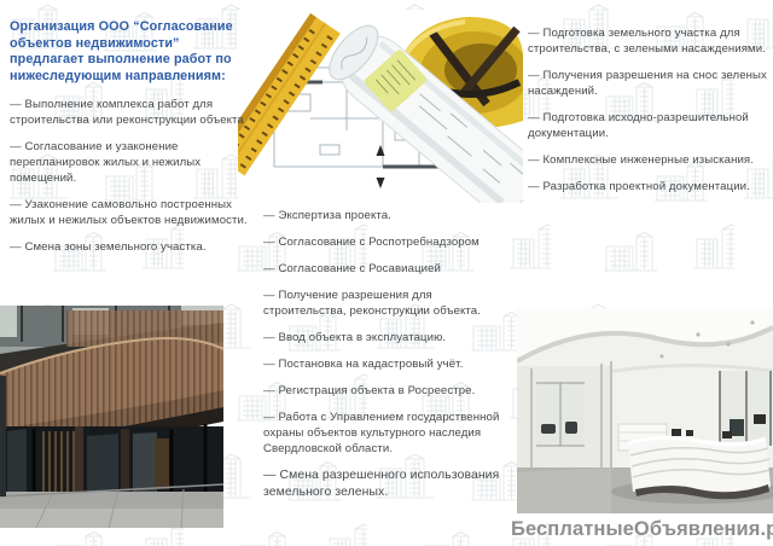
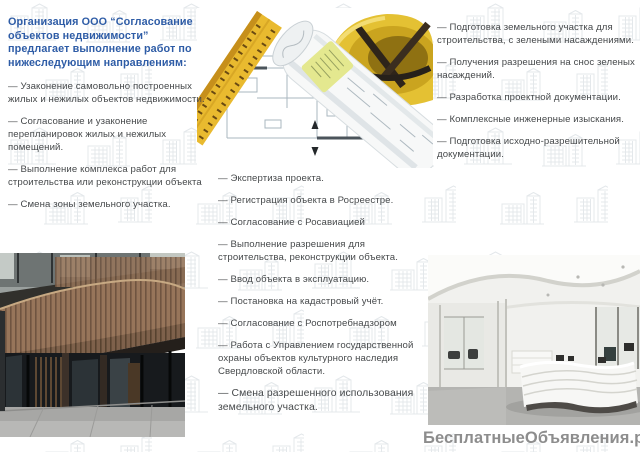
  Организация ООО “Согласование объектов недвижимости” предлагает выполнение работ по нижеследующим направлениям:
- — Выполнение комплекса работ для строительства или реконструкции объекта
+ — Узаконение самовольно построенных жилых и нежилых объектов недвижимости.
  — Согласование и узаконение перепланировок жилых и нежилых помещений.
- — Узаконение самовольно построенных жилых и нежилых объектов недвижимости.
+ — Выполнение комплекса работ для строительства или реконструкции объекта
  — Смена зоны земельного участка.
  — Экспертиза проекта.
- — Согласование с Роспотребнадзором
+ — Регистрация объекта в Росреестре.
  — Согласование с Росавиацией
- — Получение разрешения для строительства, реконструкции объекта.
+ — Выполнение разрешения для строительства, реконструкции объекта.
  — Ввод объекта в эксплуатацию.
  — Постановка на кадастровый учёт.
- — Регистрация объекта в Росреестре.
+ — Согласование с Роспотребнадзором
  — Работа с Управлением государственной охраны объектов культурного наследия Свердловской области.
- — Смена разрешенного использования земельного зеленых.
+ — Смена разрешенного использования земельного участка.
  — Подготовка земельного участка для строительства, с зелеными насаждениями.
  — Получения разрешения на снос зеленых насаждений.
- — Подготовка исходно-разрешительной документации.
+ — Разработка проектной документации.
  — Комплексные инженерные изыскания.
- — Разработка проектной документации.
+ — Подготовка исходно-разрешительной документации.
  БесплатныеОбъявления.р
